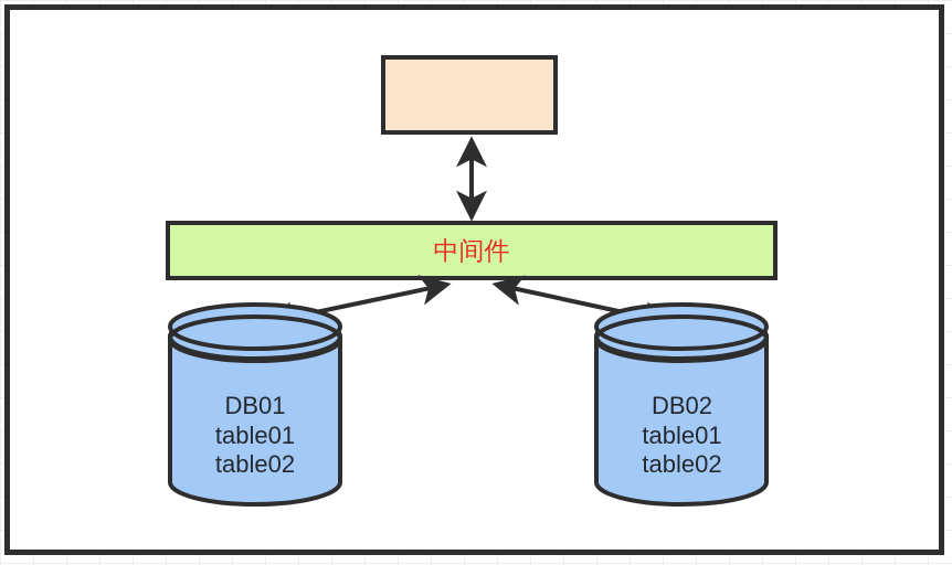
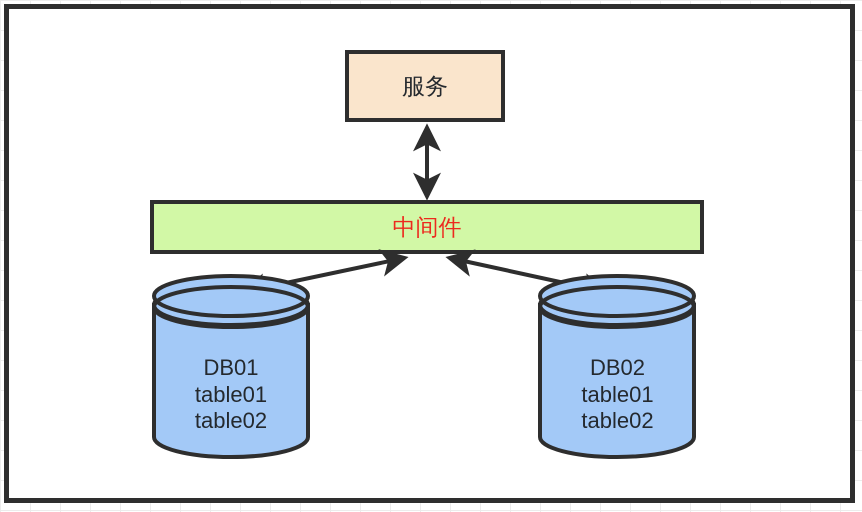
+ 服务
  中间件
  DB01
  table01
  table02
  DB02
  table01
  table02
